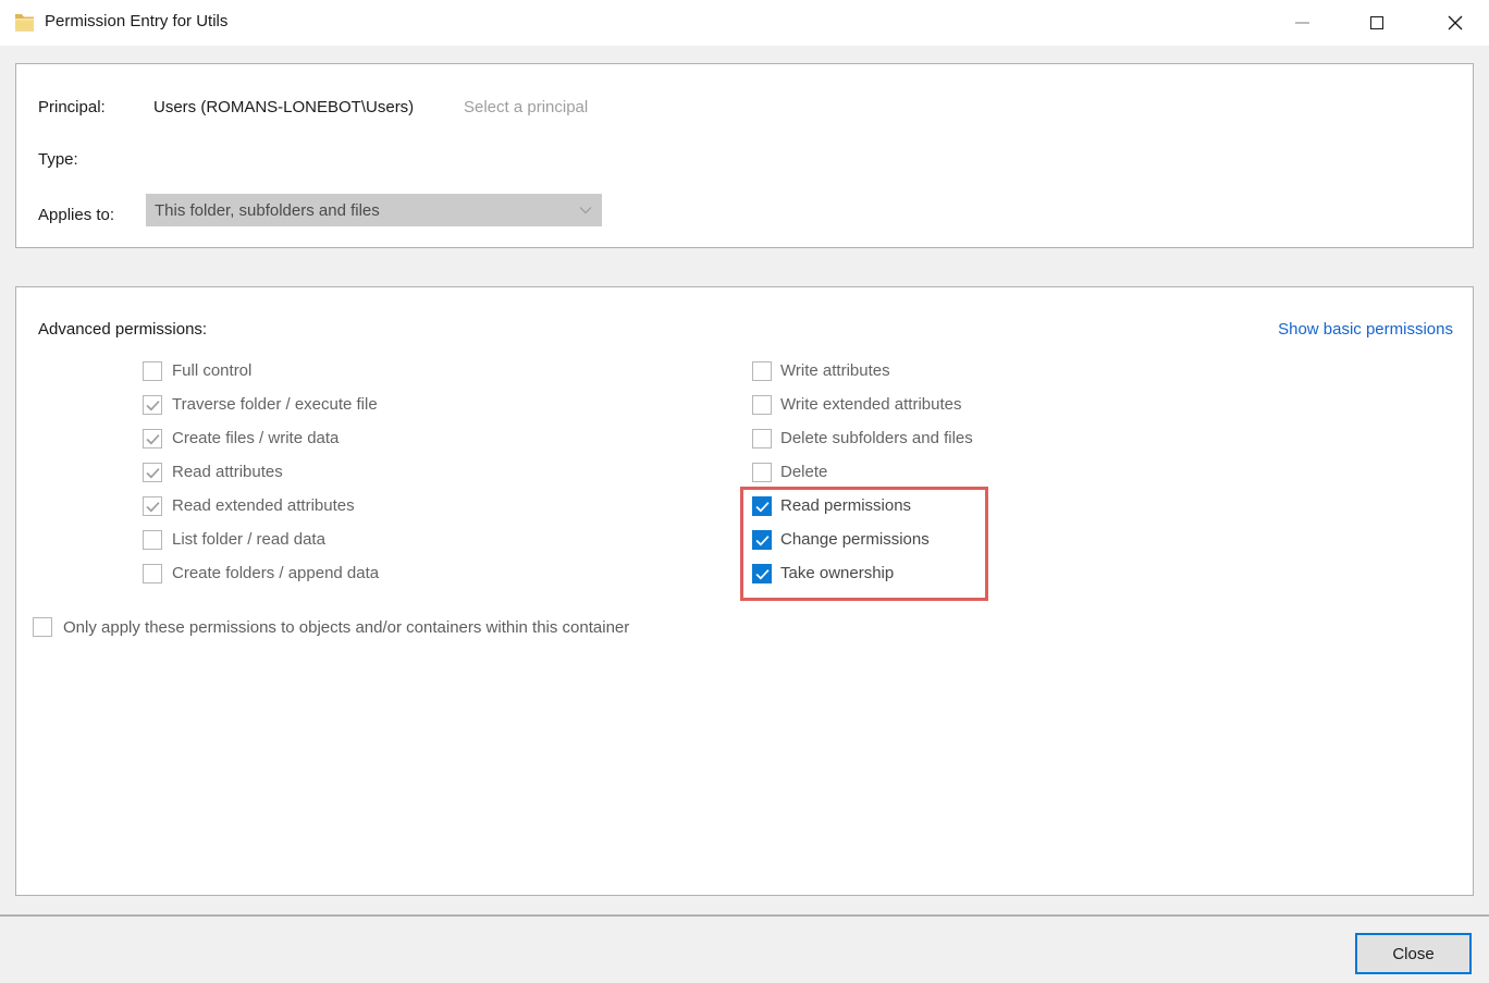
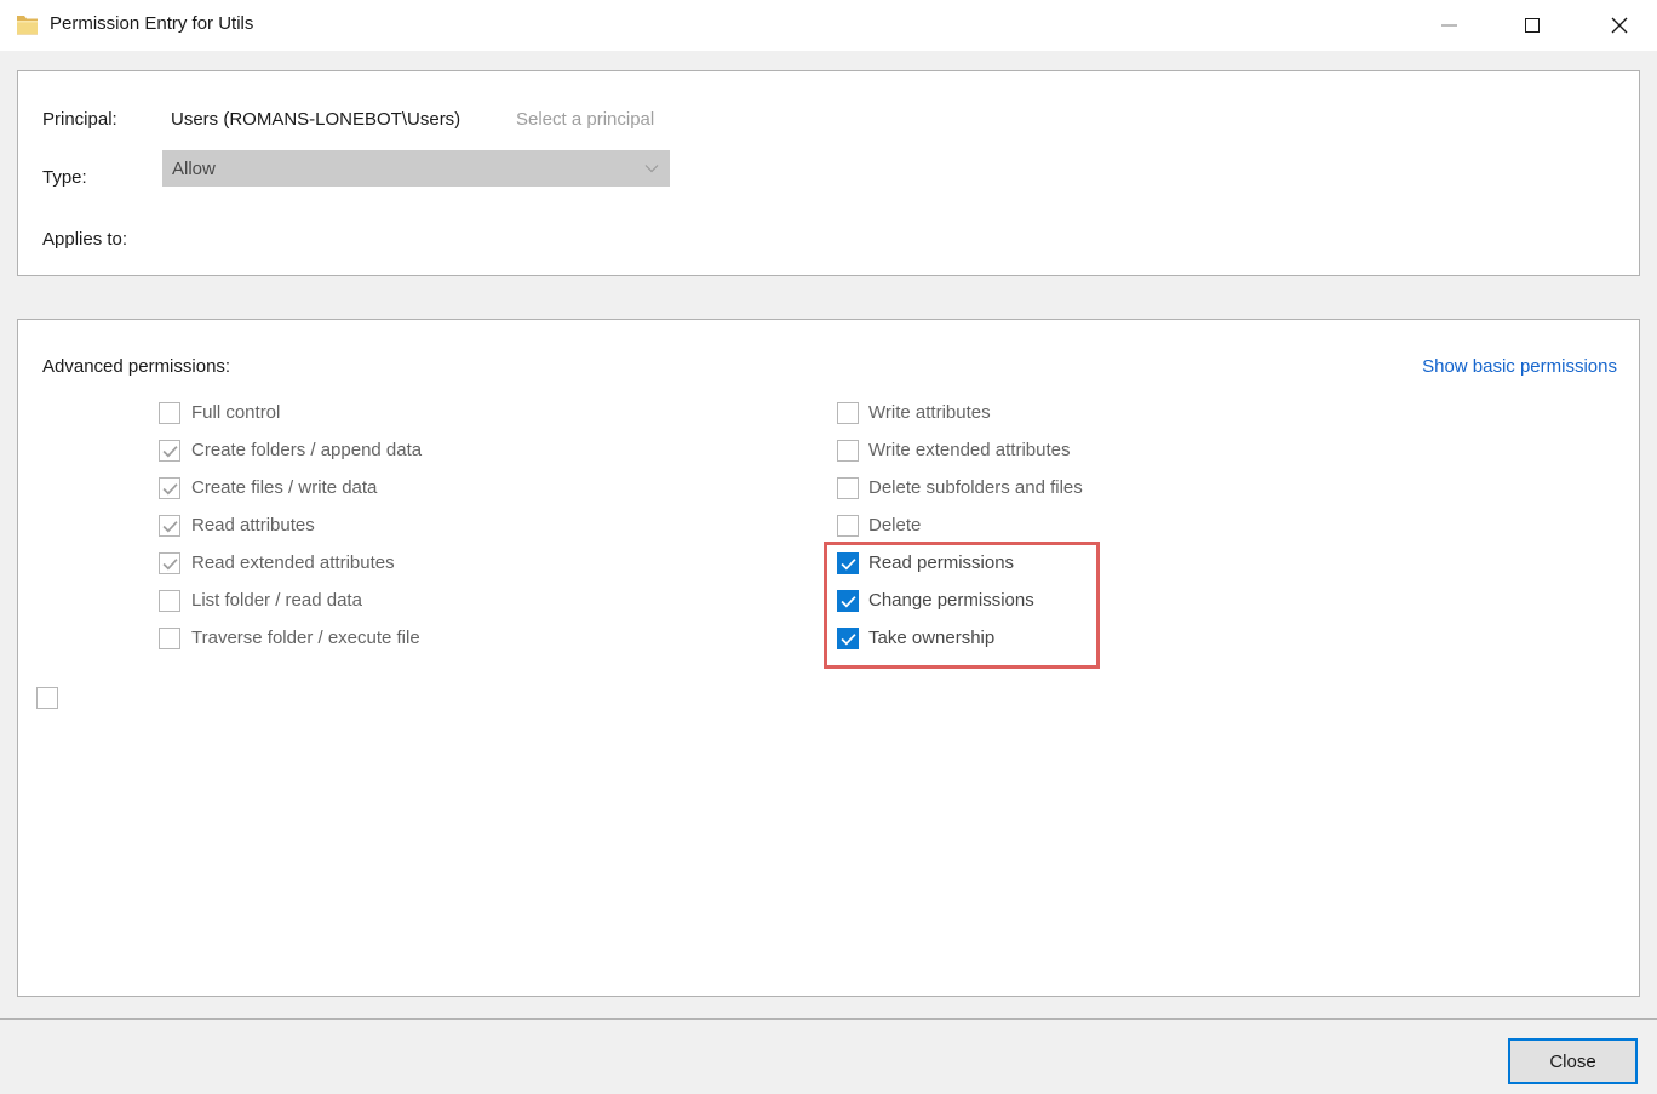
  Permission Entry for Utils
  Principal:
  Users (ROMANS-LONEBOT\Users)
  Select a principal
  Type:
+ Allow
  Applies to:
- This folder, subfolders and files
  Advanced permissions:
  Show basic permissions
  Full control
- Traverse folder / execute file
+ Create folders / append data
  Create files / write data
  Read attributes
  Read extended attributes
  List folder / read data
- Create folders / append data
+ Traverse folder / execute file
  Write attributes
  Write extended attributes
  Delete subfolders and files
  Delete
  Read permissions
  Change permissions
  Take ownership
- Only apply these permissions to objects and/or containers within this container
  Close
